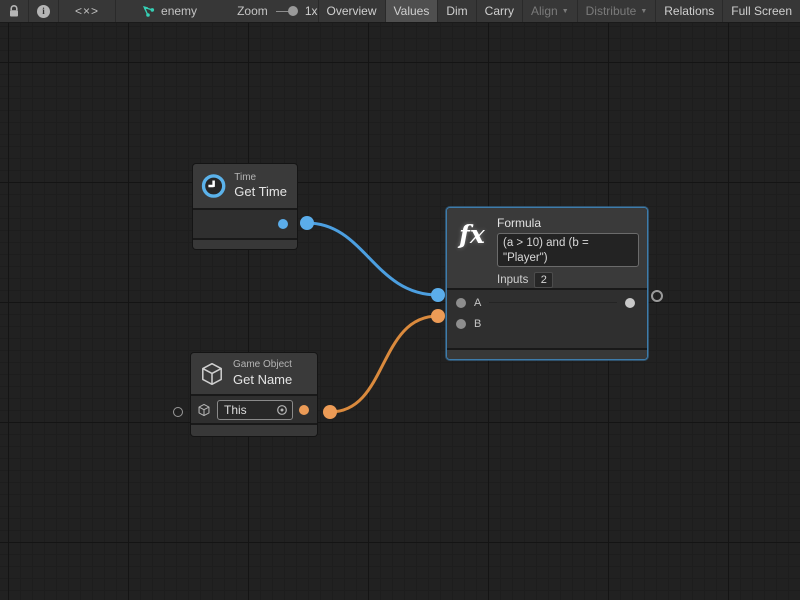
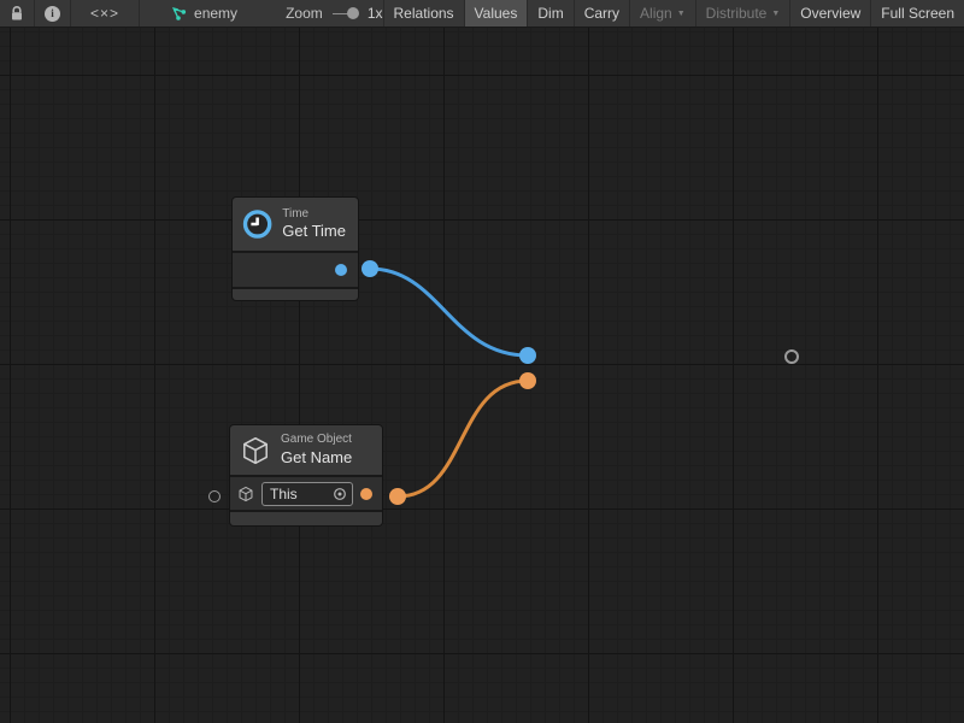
  i
  <×>
  enemy
  Zoom
  1x
- Overview
+ Relations
  Values
  Dim
  Carry
  Align
  Distribute
- Relations
+ Overview
  Full Screen
  Time
  Get Time
- fx
- Formula
- (a > 10) and (b =
- "Player")
- Inputs
- 2
- A
- B
  Game Object
  Get Name
  This
